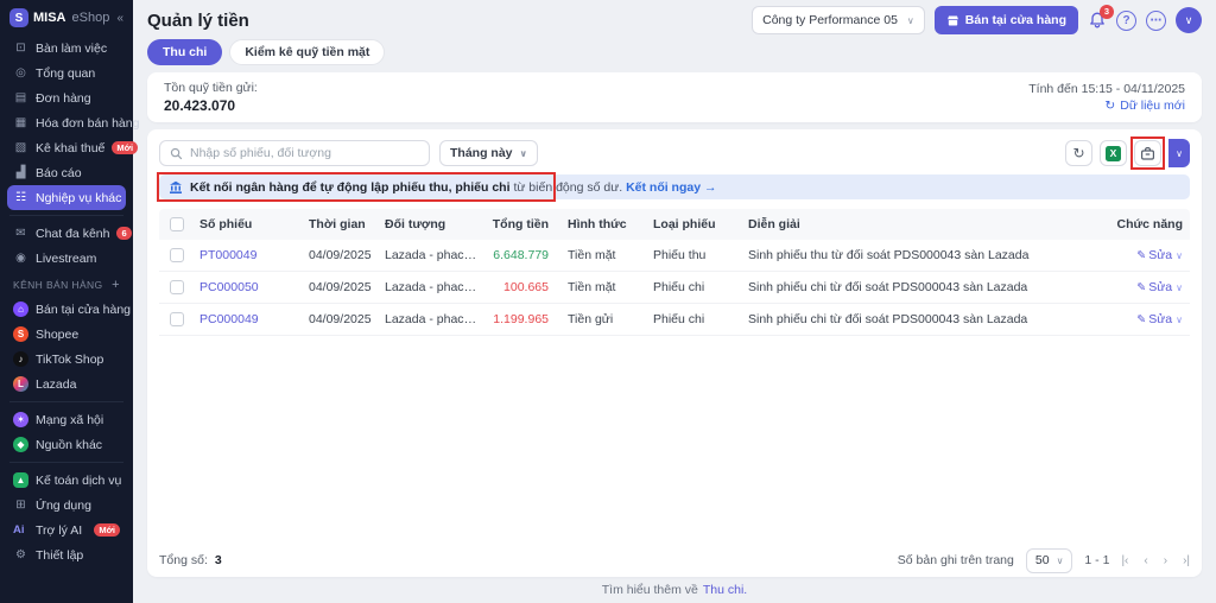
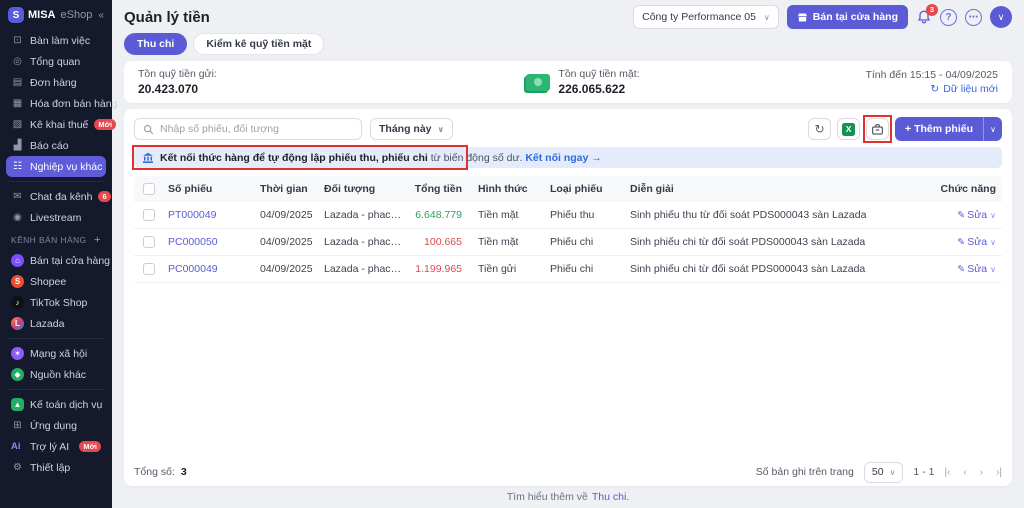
  S
  MISA
  eShop
  «
  ⊡
  Bàn làm việc
  ◎
  Tổng quan
  ▤
  Đơn hàng
  ▦
  Hóa đơn bán hàng
  ▧
  Kê khai thuế
  Mới
  ▟
  Báo cáo
  ☷
  Nghiệp vụ khác
  ✉
  Chat đa kênh
  6
  ◉
  Livestream
  KÊNH BÁN HÀNG
  +
  ⌂
  Bán tại cửa hàng
  S
  Shopee
  ♪
  TikTok Shop
  L
  Lazada
  ✶
  Mạng xã hội
  ◆
  Nguồn khác
  ▲
  Kế toán dịch vụ
  ⊞
  Ứng dụng
  Ai
  Trợ lý AI
  Mới
  ⚙
  Thiết lập
  Quản lý tiền
  Công ty Performance 05
  ∨
  Bán tại cửa hàng
  3
  ?
  ⋯
  ∨
  Thu chi
  Kiểm kê quỹ tiền mặt
  Tồn quỹ tiền gửi:
  20.423.070
+ Tồn quỹ tiền mặt:
+ 226.065.622
- Tính đến 15:15 - 04/11/2025
+ Tính đến 15:15 - 04/09/2025
  ↻
  Dữ liệu mới
  Nhập số phiếu, đối tượng
  Tháng này
  ∨
  ↻
  X
+ + Thêm phiếu
  ∨
- Kết nối ngân hàng để tự động lập phiếu thu, phiếu chi từ biến động số dư. Kết nối ngay →
+ Kết nối thức hàng để tự động lập phiếu thu, phiếu chi từ biến động số dư. Kết nối ngay →
  Số phiếu
  Thời gian
  Đối tượng
  Tổng tiền
  Hình thức
  Loại phiếu
  Diễn giải
  Chức năng
  PT000049
  04/09/2025
  Lazada - phach...
  6.648.779
  Tiền mặt
  Phiếu thu
  Sinh phiếu thu từ đối soát PDS000043 sàn Lazada
  ✎ Sửa ∨
  PC000050
  04/09/2025
  Lazada - phach...
  100.665
  Tiền mặt
  Phiếu chi
  Sinh phiếu chi từ đối soát PDS000043 sàn Lazada
  ✎ Sửa ∨
  PC000049
  04/09/2025
  Lazada - phach...
  1.199.965
  Tiền gửi
  Phiếu chi
  Sinh phiếu chi từ đối soát PDS000043 sàn Lazada
  ✎ Sửa ∨
  Tổng số:
  3
  Số bản ghi trên trang
  50
  ∨
  1 - 1
  |‹
  ‹
  ›
  ›|
  Tìm hiểu thêm về
  Thu chi.
